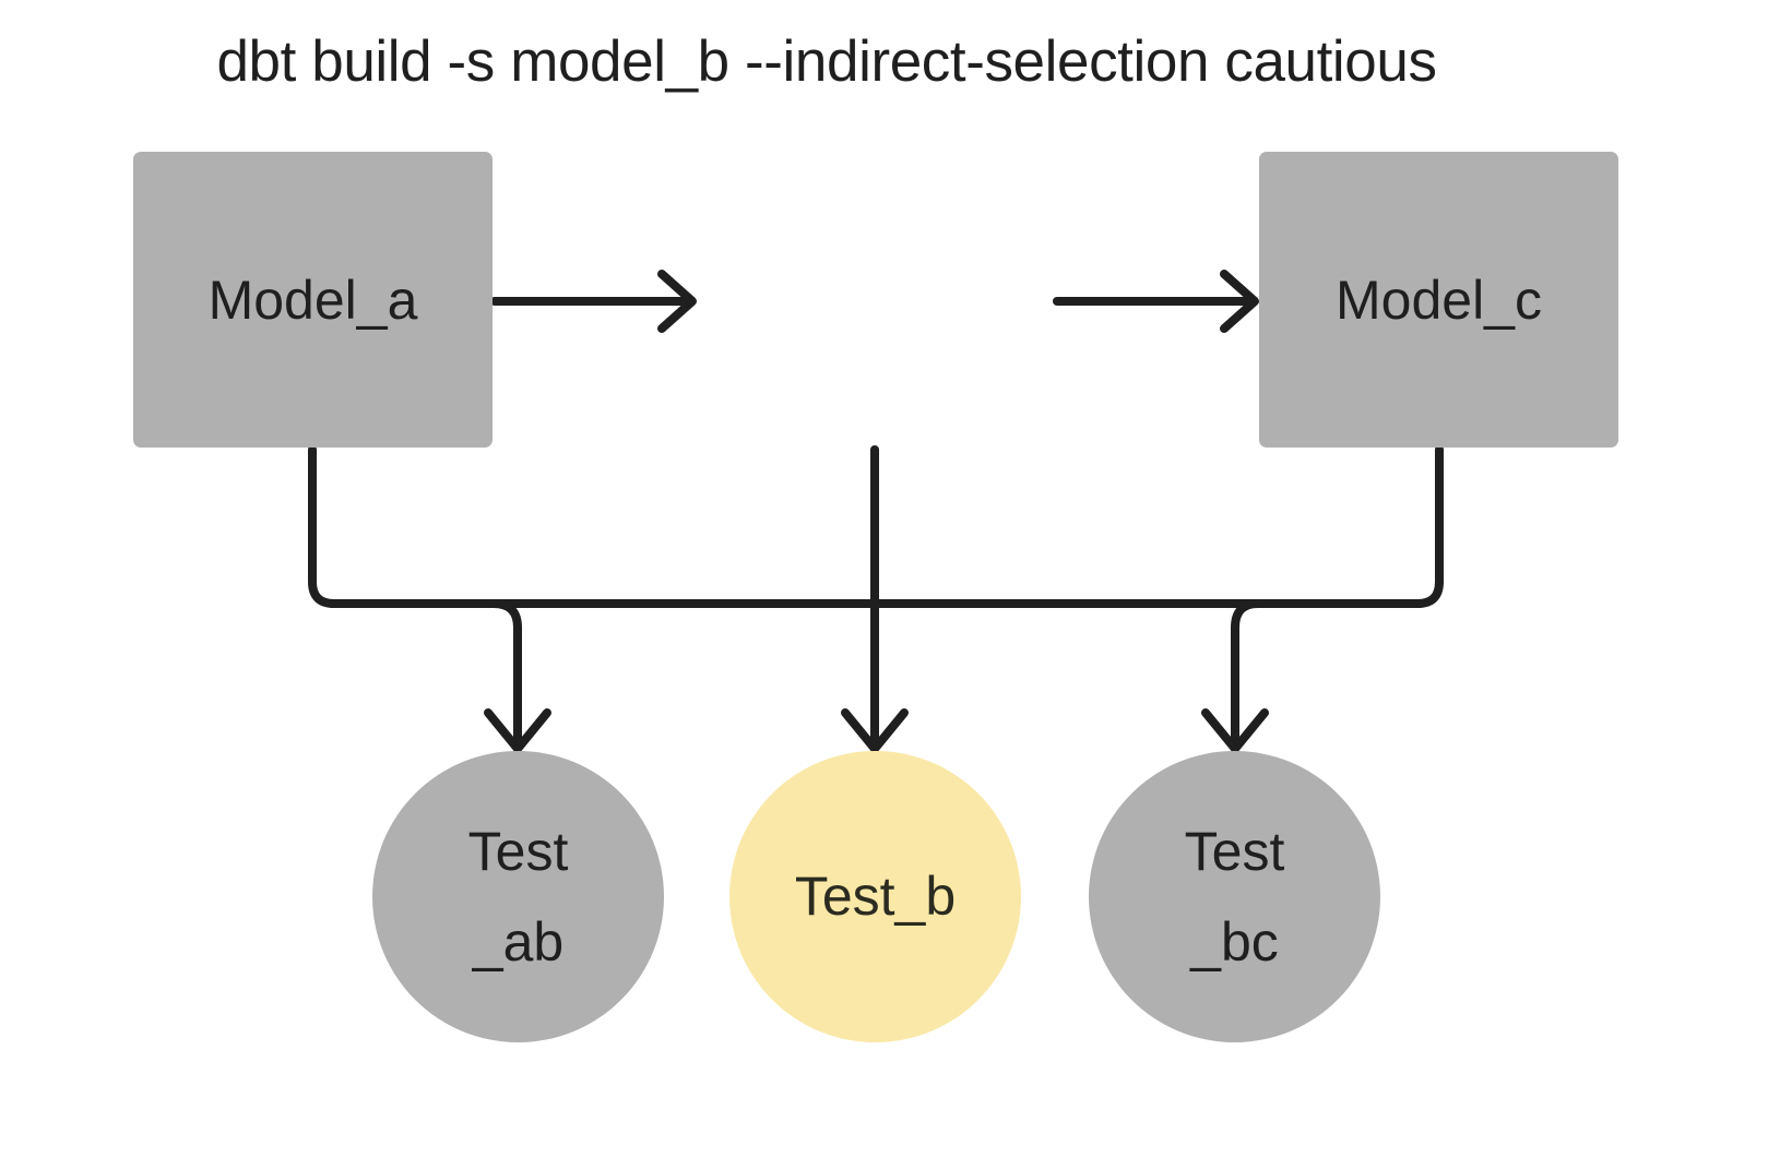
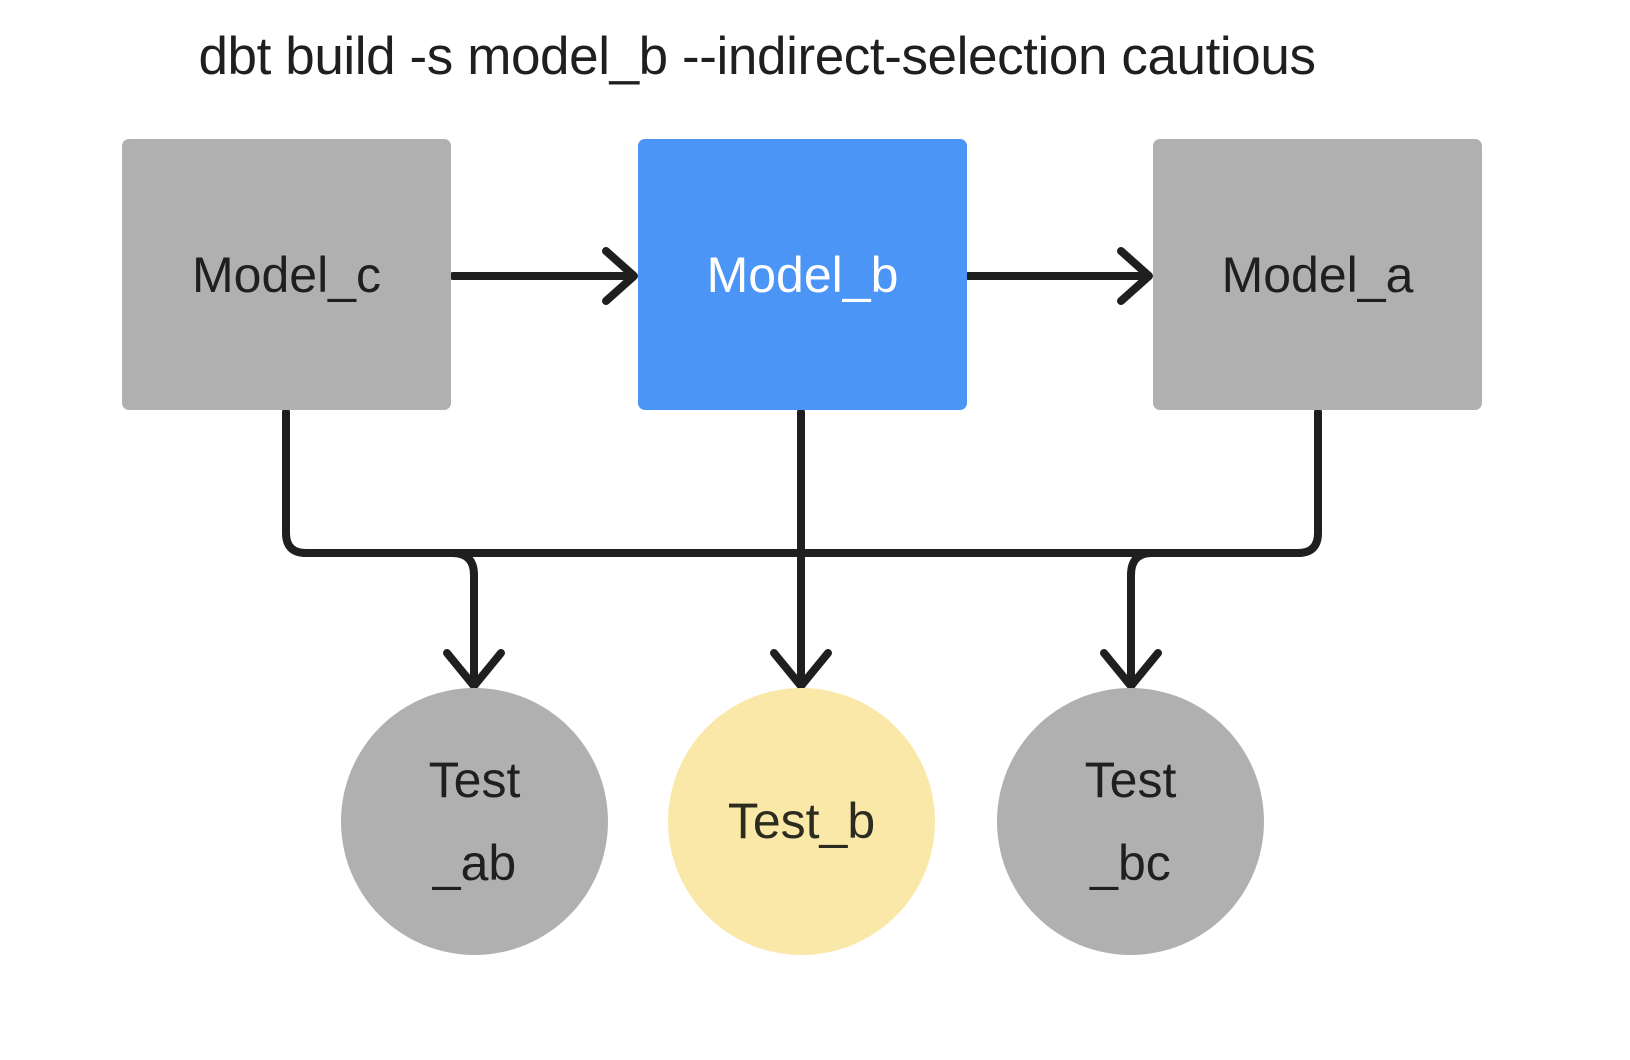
  dbt build -s model_b --indirect-selection cautious
- Model_a
+ Model_c
+ Model_b
- Model_c
+ Model_a
  Test
  _ab
  Test_b
  Test
  _bc
